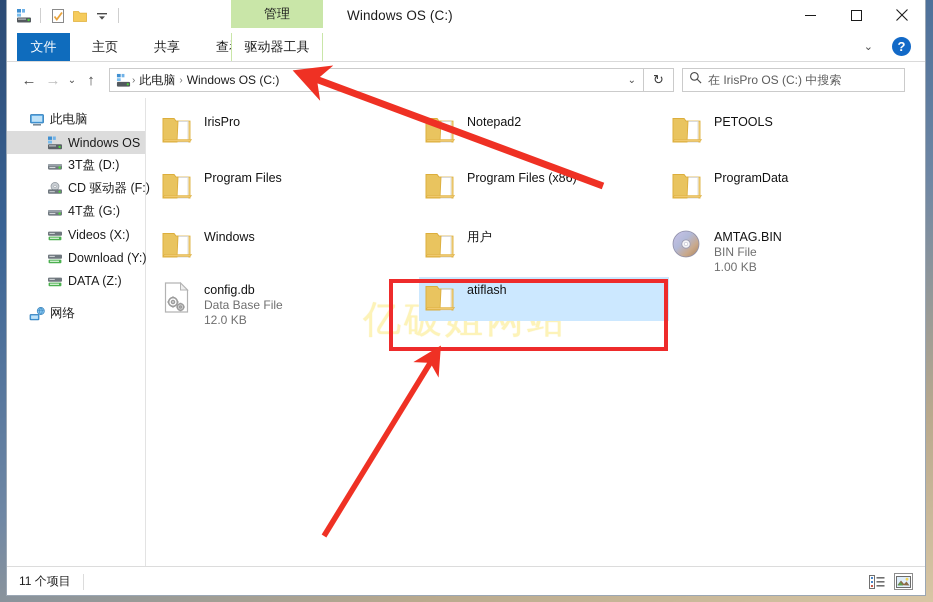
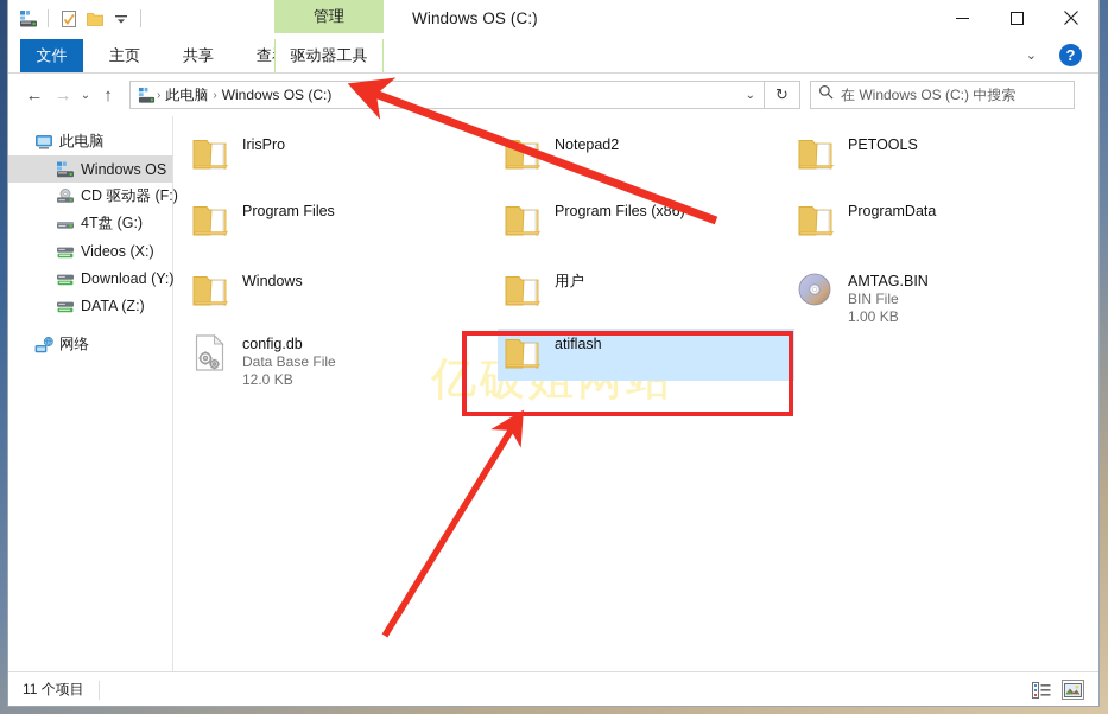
  管理
  Windows OS (C:)
  文件
  主页
  共享
  驱动器工具
  ⌄
  ?
  ←
  →
  ⌄
  ↑
  ›
  此电脑
  ›
  Windows OS (C:)
  ⌄
  ↻
- 在 IrisPro OS (C:) 中搜索
+ 在 Windows OS (C:) 中搜索
  此电脑
  Windows OS
- 3T盘 (D:)
  CD 驱动器 (F:)
  4T盘 (G:)
  Videos (X:)
  Download (Y:)
  DATA (Z:)
  网络
  IrisPro
  Program Files
  Windows
  config.db
  Data Base File
  12.0 KB
  Notepad2
  Program Files (x86
  用户
  atiflash
  PETOOLS
  ProgramData
  AMTAG.BIN
  BIN File
  1.00 KB
  11 个项目
